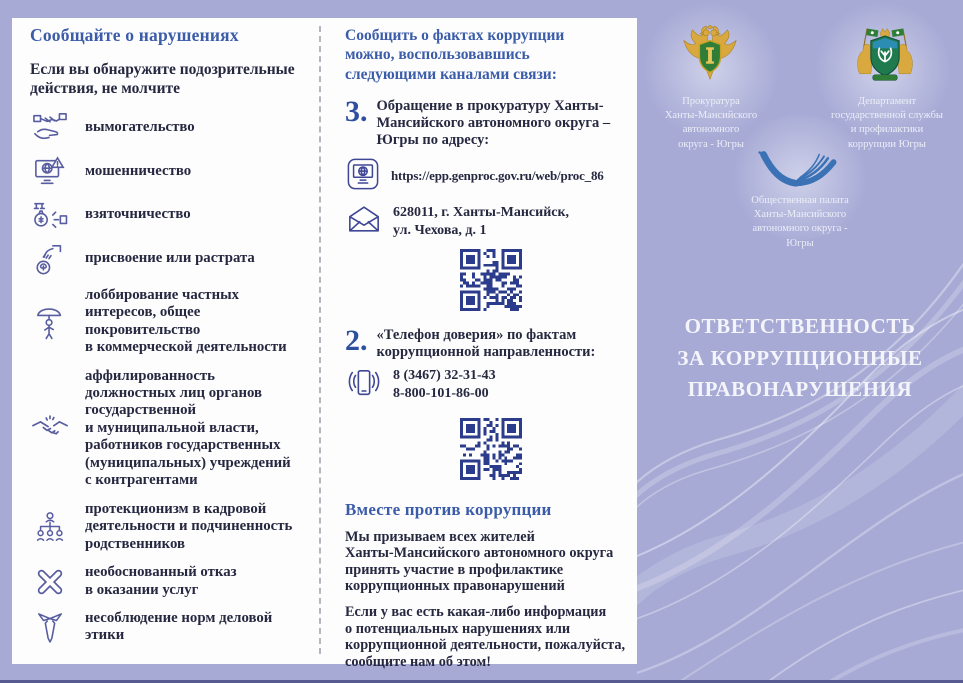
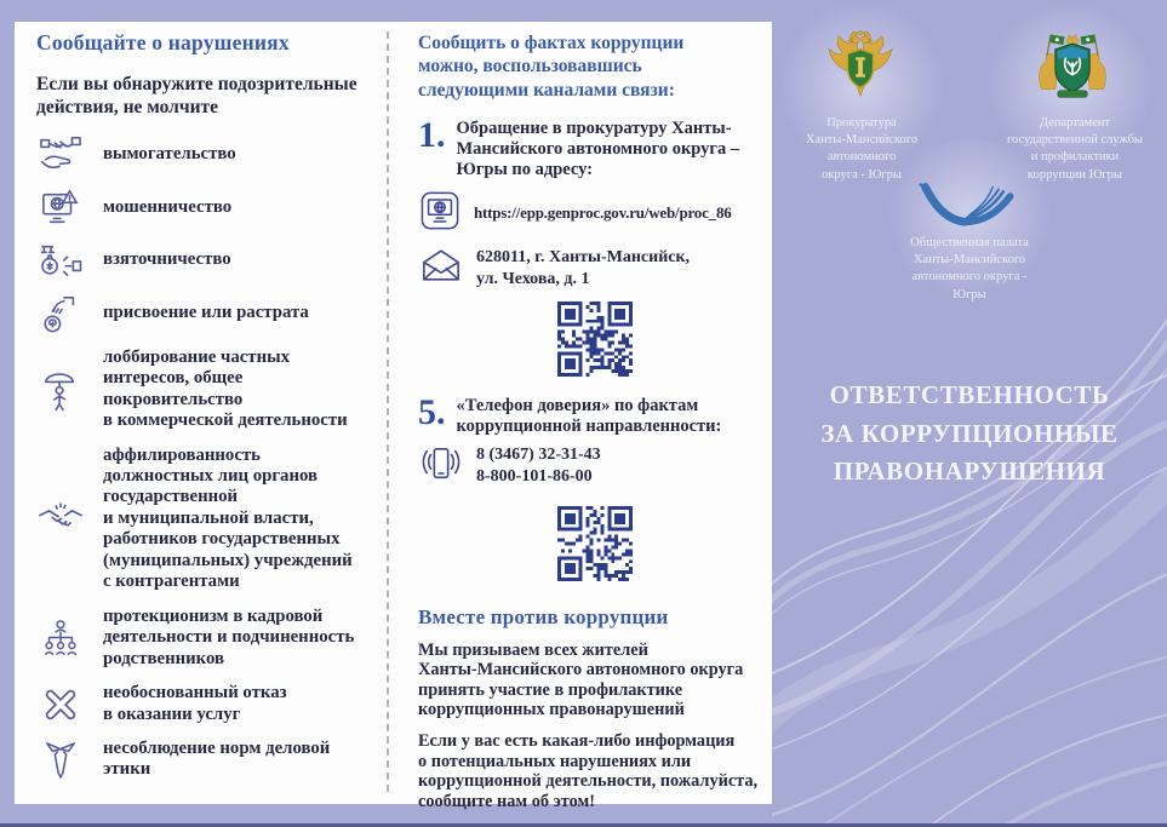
  Сообщайте о нарушениях
  Если вы обнаружите подозрительные
  действия, не молчите
  вымогательство
  мошенничество
  взяточничество
  присвоение или растрата
  лоббирование частных
  интересов, общее
  покровительство
  в коммерческой деятельности
  аффилированность
  должностных лиц органов
  государственной
  и муниципальной власти,
  работников государственных
  (муниципальных) учреждений
  с контрагентами
  протекционизм в кадровой
  деятельности и подчиненность
  родственников
  необоснованный отказ
  в оказании услуг
  несоблюдение норм деловой
  этики
  Сообщить о фактах коррупции
  можно, воспользовавшись
  следующими каналами связи:
- 3.
+ 1.
  Обращение в прокуратуру Ханты-
  Мансийского автономного округа –
  Югры по адресу:
  https://epp.genproc.gov.ru/web/proc_86
  628011, г. Ханты-Мансийск,
  ул. Чехова, д. 1
- 2.
+ 5.
  «Телефон доверия» по фактам
  коррупционной направленности:
  8 (3467) 32-31-43
  8-800-101-86-00
  Вместе против коррупции
  Мы призываем всех жителей
  Ханты-Мансийского автономного округа
  принять участие в профилактике
  коррупционных правонарушений
  Если у вас есть какая-либо информация
  о потенциальных нарушениях или
  коррупционной деятельности, пожалуйста,
  сообщите нам об этом!
  Прокуратура
  Ханты-Мансийского
  автономного
  округа - Югры
  Департамент
  государственной службы
  и профилактики
  коррупции Югры
  Общественная палата
  Ханты-Мансийского
  автономного округа -
  Югры
  ОТВЕТСТВЕННОСТЬ
  ЗА КОРРУПЦИОННЫЕ
  ПРАВОНАРУШЕНИЯ
